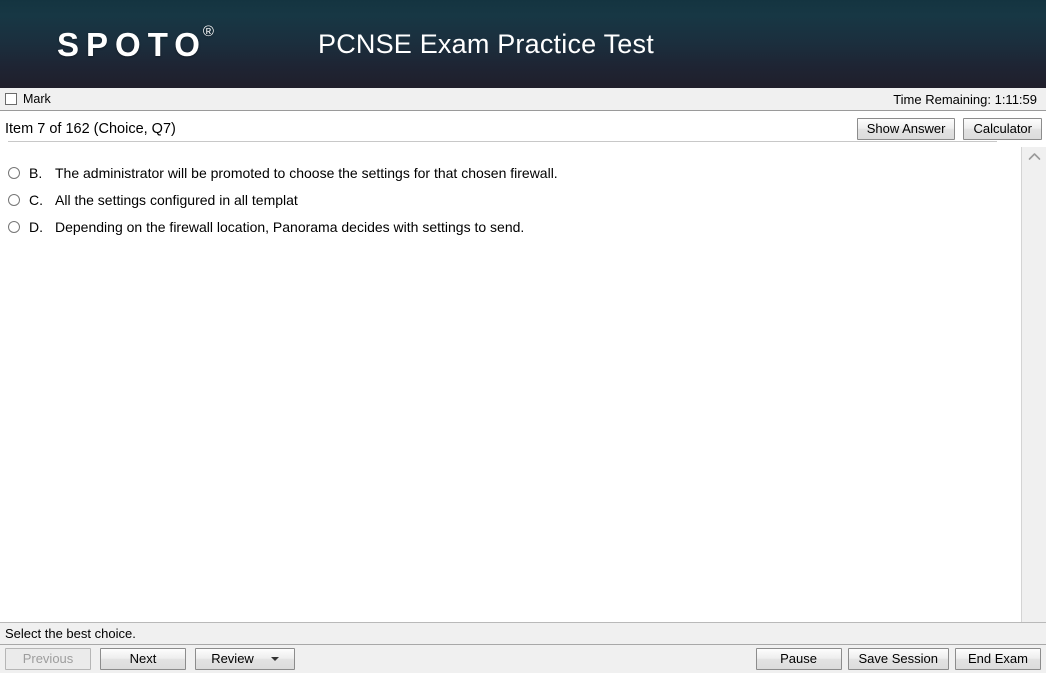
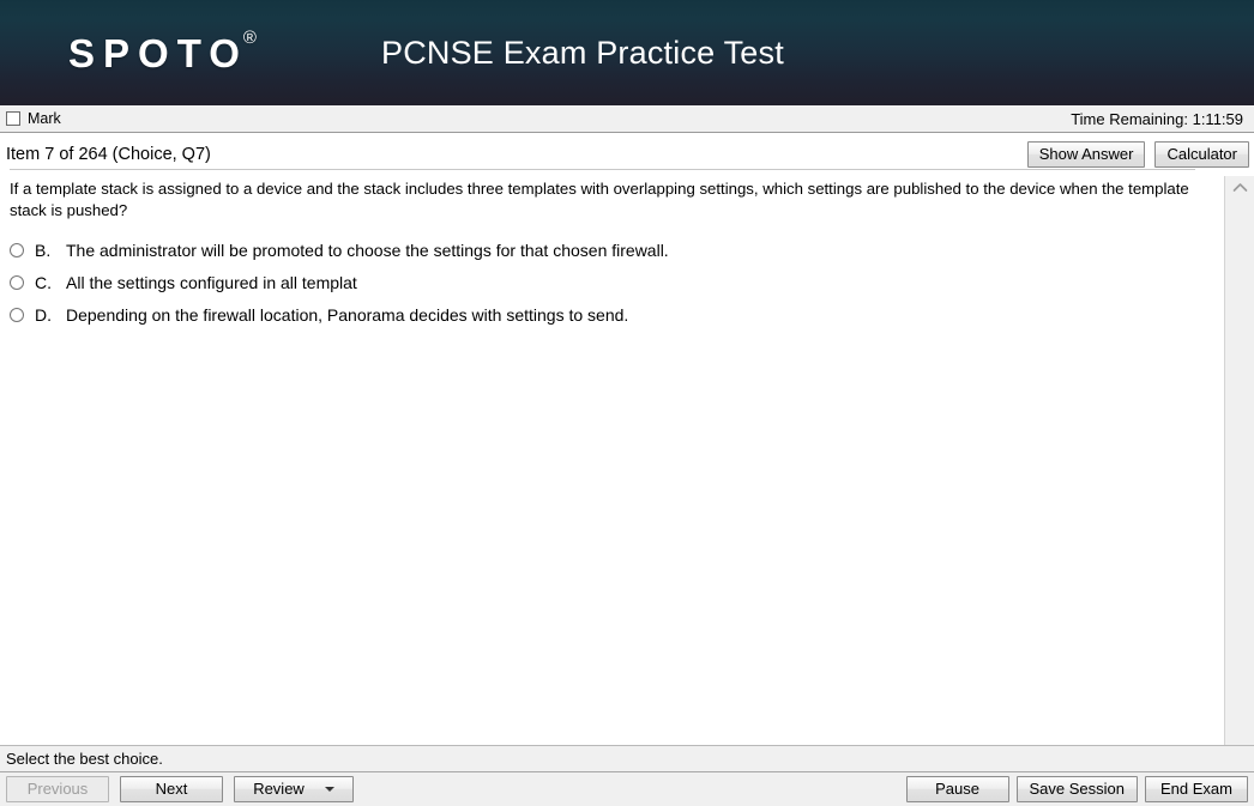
  SPOTO®
  PCNSE Exam Practice Test
  Mark
  Time Remaining: 1:11:59
- Item 7 of 162 (Choice, Q7)
+ Item 7 of 264 (Choice, Q7)
  Show Answer
  Calculator
+ If a template stack is assigned to a device and the stack includes three templates with overlapping settings, which settings are published to the device when the template stack is pushed?
  B.
  The administrator will be promoted to choose the settings for that chosen firewall.
  C.
  All the settings configured in all templat
  D.
  Depending on the firewall location, Panorama decides with settings to send.
  Select the best choice.
  Previous
  Next
  Review
  Pause
  Save Session
  End Exam
